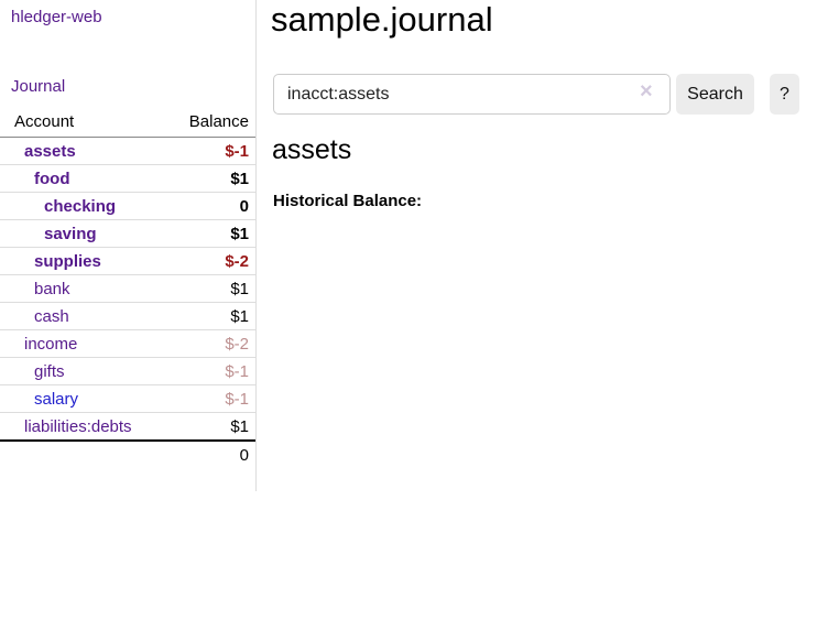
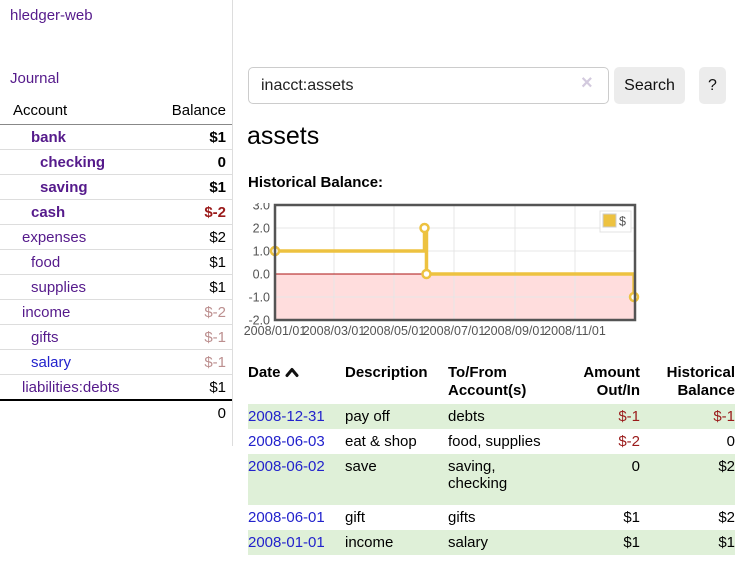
  hledger-web
  Journal
  Account	Balance
- assets	$-1
- food	$1
+ bank	$1
  checking	0
  saving	$1
- supplies	$-2
+ cash	$-2
+ expenses	$2
- bank	$1
+ food	$1
- cash	$1
+ supplies	$1
  income	$-2
  gifts	$-1
  salary	$-1
  liabilities:debts	$1
  	0
- sample.journal
  inacct:assets
  ×
  Search
  ?
  assets
  Historical Balance:
+ 3.0
+ 2.0
+ 1.0
+ 0.0
+ -1.0
+ -2.0
+ 2008/01/01
+ 2008/03/01
+ 2008/05/01
+ 2008/07/01
+ 2008/09/01
+ 2008/11/01
+ $
+ Date	Description	To/From Account(s)	Amount Out/In	Historical Balance
+ 2008-12-31	pay off	debts	$-1	$-1
+ 2008-06-03	eat & shop	food, supplies	$-2	0
+ 2008-06-02	save	saving, checking	0	$2
+ 2008-06-01	gift	gifts	$1	$2
+ 2008-01-01	income	salary	$1	$1
